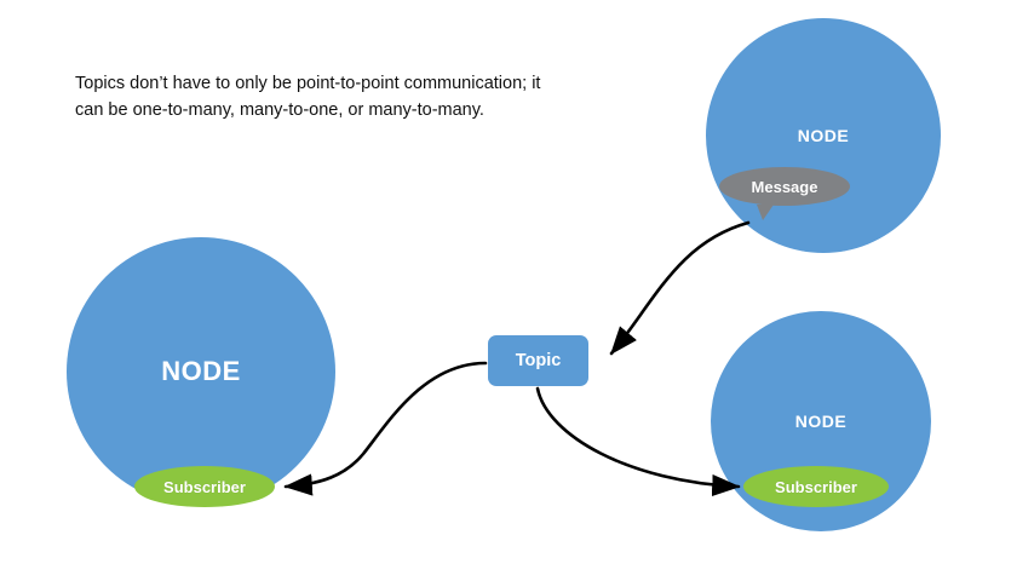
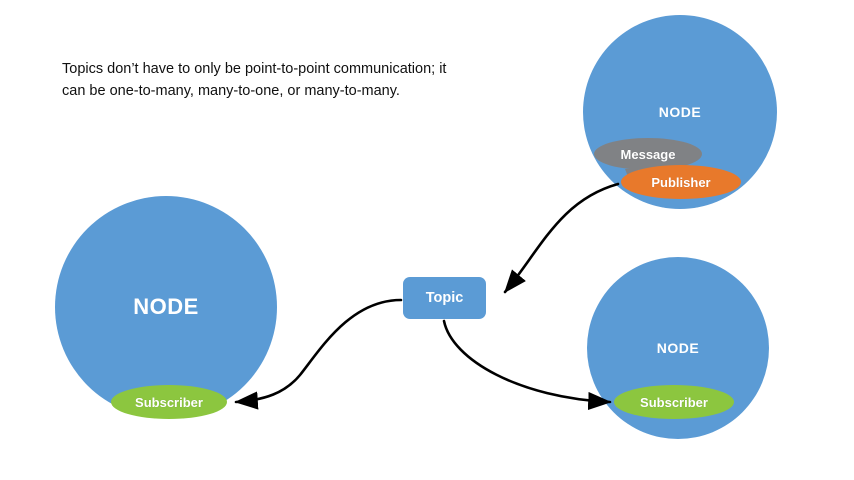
  Topics don’t have to only be point-to-point communication; it
  can be one-to-many, many-to-one, or many-to-many.
  NODE
  Subscriber
  NODE
  Message
+ Publisher
  NODE
  Subscriber
  Topic
